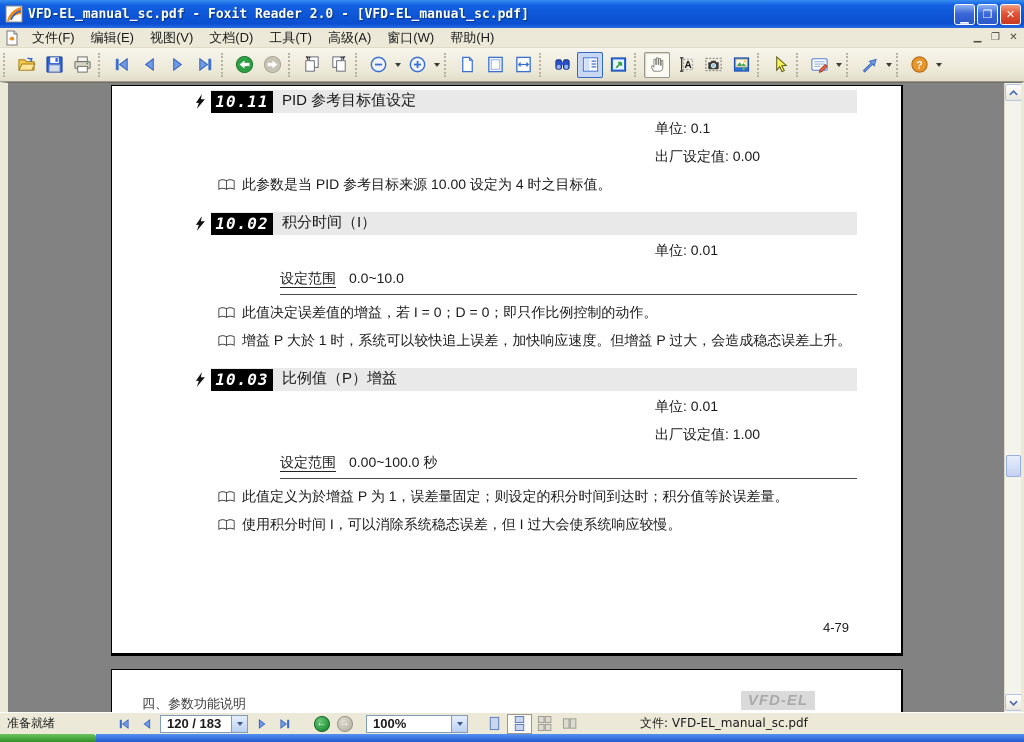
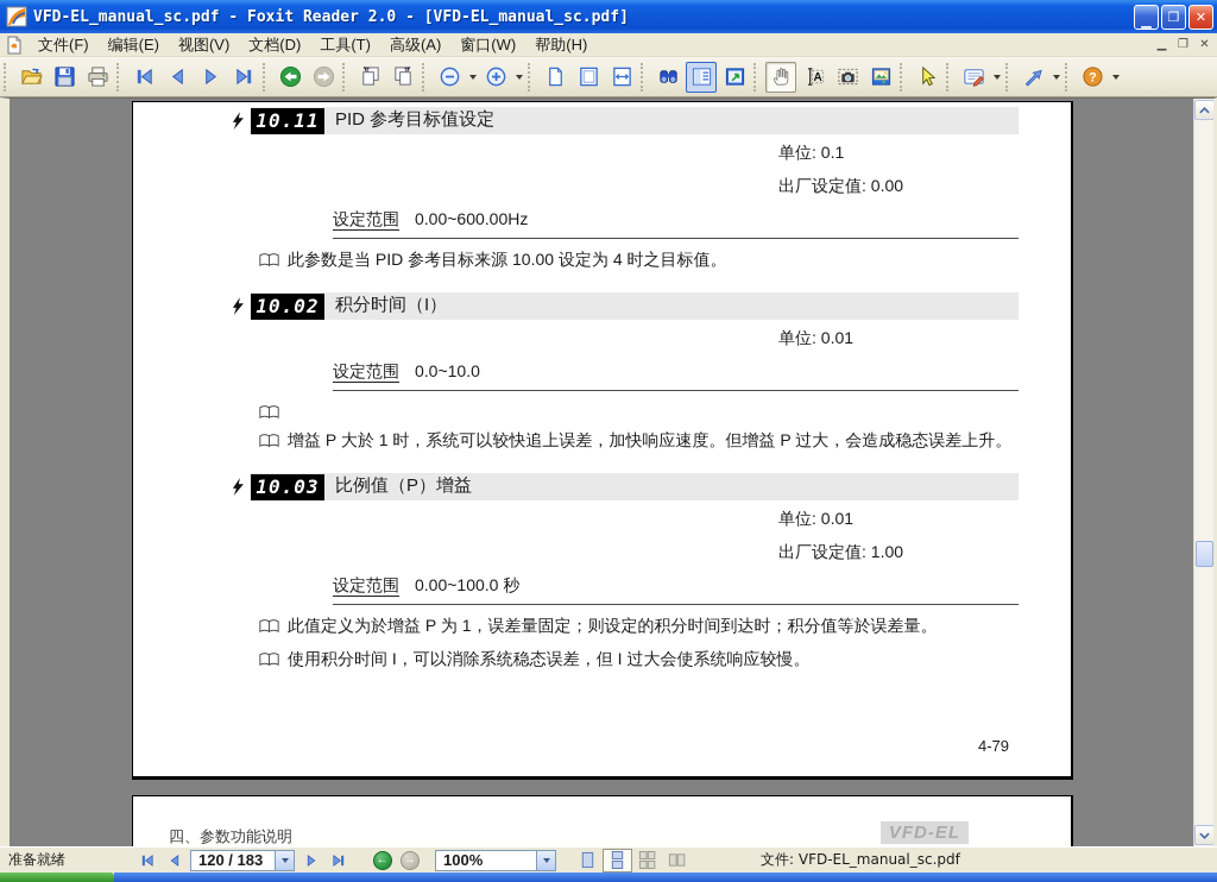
  VFD-EL_manual_sc.pdf - Foxit Reader 2.0 - [VFD-EL_manual_sc.pdf]
  ▁
  ❐
  ✕
  文件(F)
  编辑(E)
  视图(V)
  文档(D)
  工具(T)
  高级(A)
  窗口(W)
  帮助(H)
  ▁
  ❐
  ✕
  A
  ?
  10.11
  PID 参考目标值设定
  单位: 0.1
  出厂设定值: 0.00
+ 设定范围 0.00~600.00Hz
  此参数是当 PID 参考目标来源 10.00 设定为 4 时之目标值。
  10.02
  积分时间（I）
  单位: 0.01
  设定范围 0.0~10.0
- 此值决定误差值的增益，若 I = 0；D = 0；即只作比例控制的动作。
  增益 P 大於 1 时，系统可以较快追上误差，加快响应速度。但增益 P 过大，会造成稳态误差上升。
  10.03
  比例值（P）增益
  单位: 0.01
  出厂设定值: 1.00
  设定范围 0.00~100.0 秒
  此值定义为於增益 P 为 1，误差量固定；则设定的积分时间到达时；积分值等於误差量。
  使用积分时间 I，可以消除系统稳态误差，但 I 过大会使系统响应较慢。
  4-79
  四、参数功能说明
  VFD-EL
  准备就绪
  120 / 183
  ←
  →
  100%
  文件: VFD-EL_manual_sc.pdf
